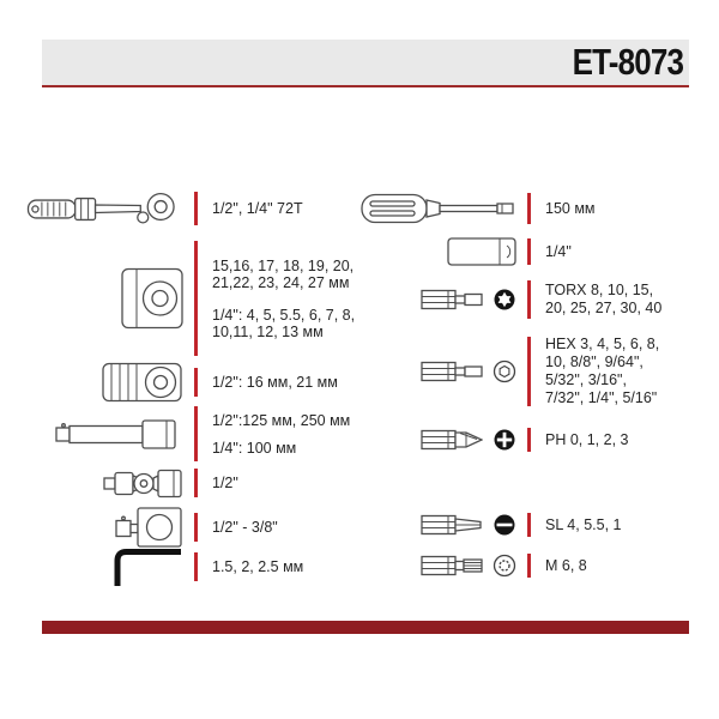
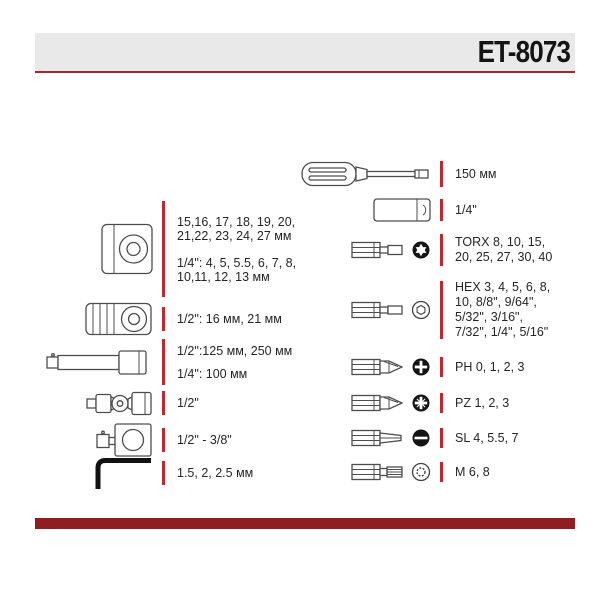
  ET-8073
- 1/2", 1/4" 72T
  15,16, 17, 18, 19, 20,
  21,22, 23, 24, 27 мм
  1/4": 4, 5, 5.5, 6, 7, 8,
  10,11, 12, 13 мм
  1/2": 16 мм, 21 мм
  1/2":125 мм, 250 мм
  1/4": 100 мм
  1/2"
  1/2" - 3/8"
  1.5, 2, 2.5 мм
  150 мм
  1/4"
  TORX 8, 10, 15,
  20, 25, 27, 30, 40
  HEX 3, 4, 5, 6, 8,
  10, 8/8", 9/64",
  5/32", 3/16",
  7/32", 1/4", 5/16"
  PH 0, 1, 2, 3
+ PZ 1, 2, 3
- SL 4, 5.5, 1
+ SL 4, 5.5, 7
  M 6, 8
